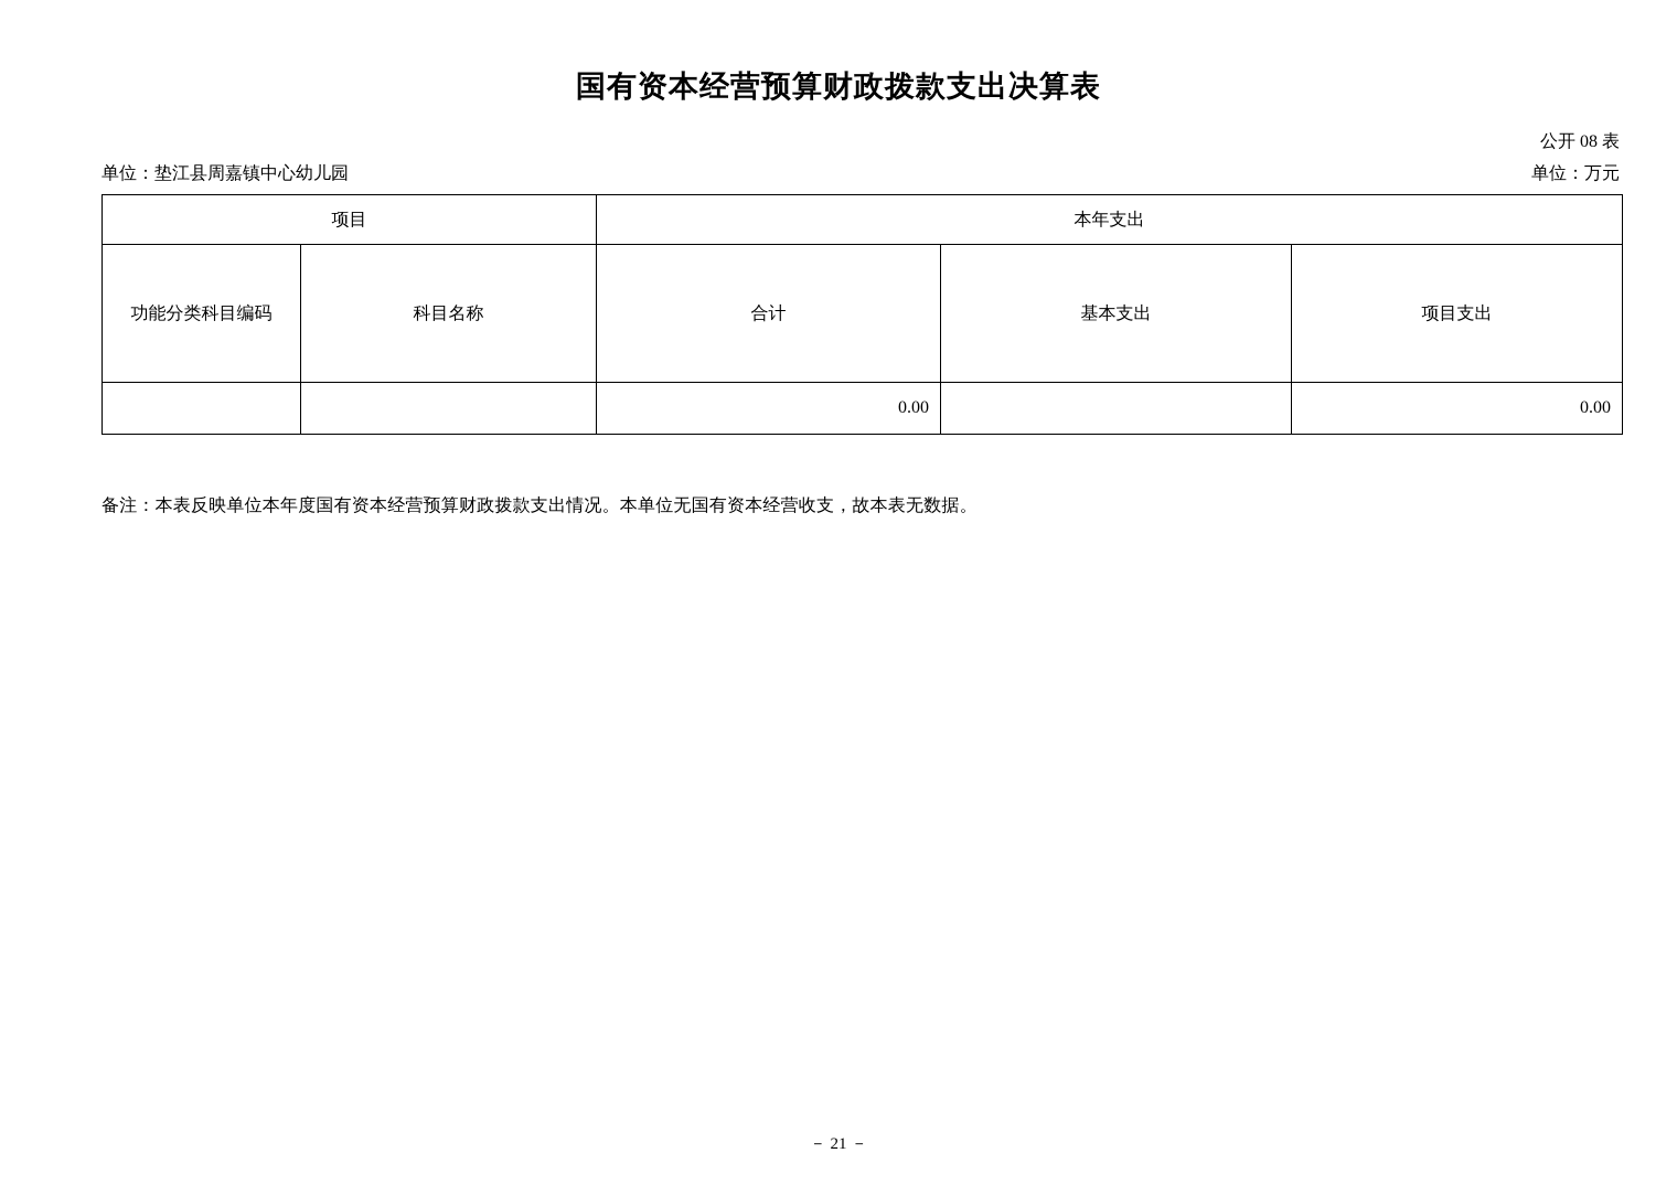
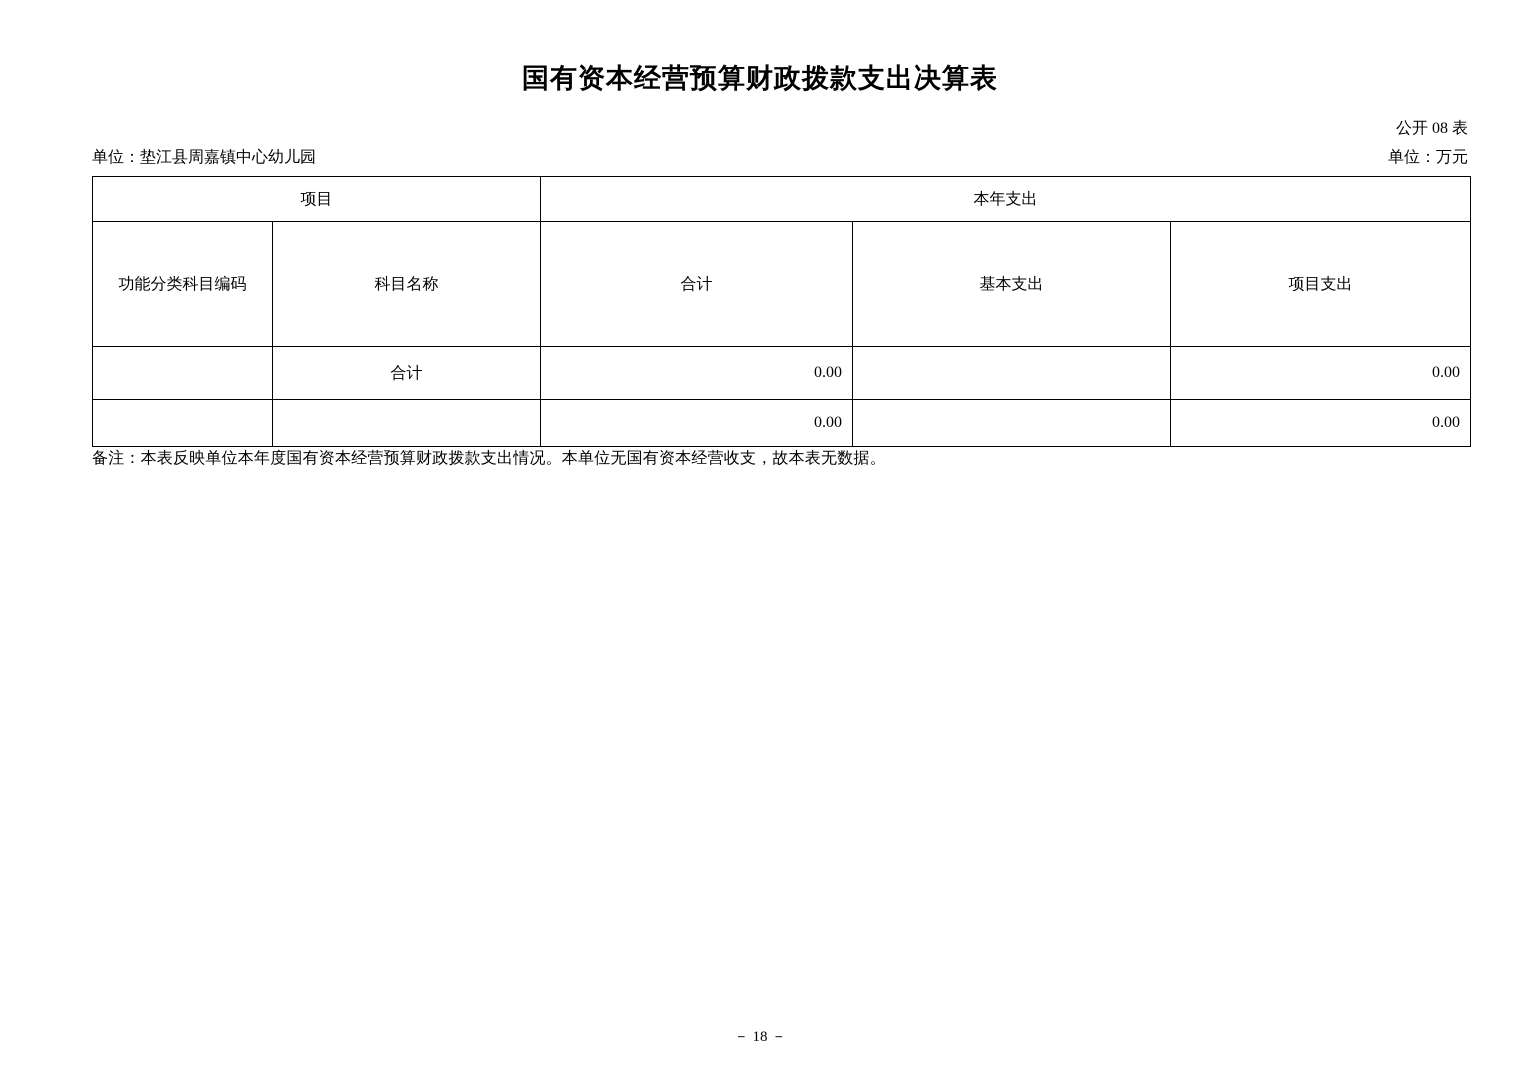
  国有资本经营预算财政拨款支出决算表
  公开 08 表
  单位：垫江县周嘉镇中心幼儿园
  单位：万元
  项目	本年支出
  功能分类科目编码	科目名称	合计	基本支出	项目支出
+ 	合计	0.00		0.00
  		0.00		0.00
  备注：本表反映单位本年度国有资本经营预算财政拨款支出情况。本单位无国有资本经营收支，故本表无数据。
- － 21 －
+ － 18 －
